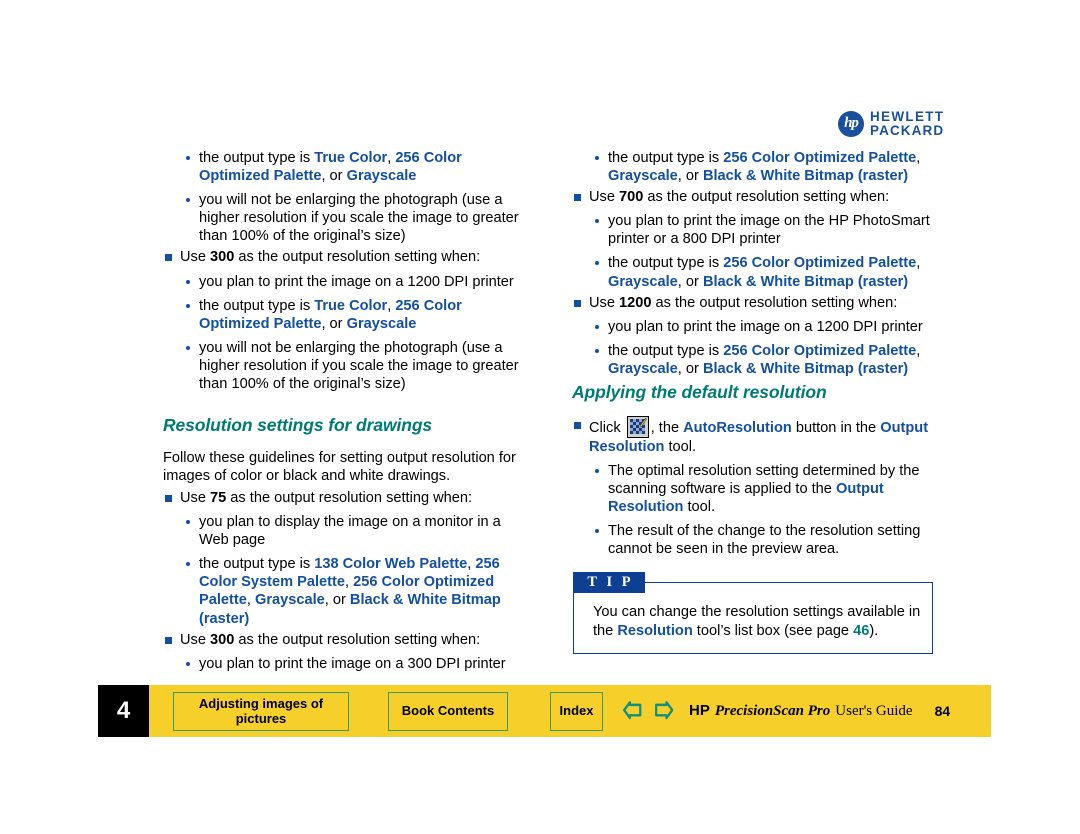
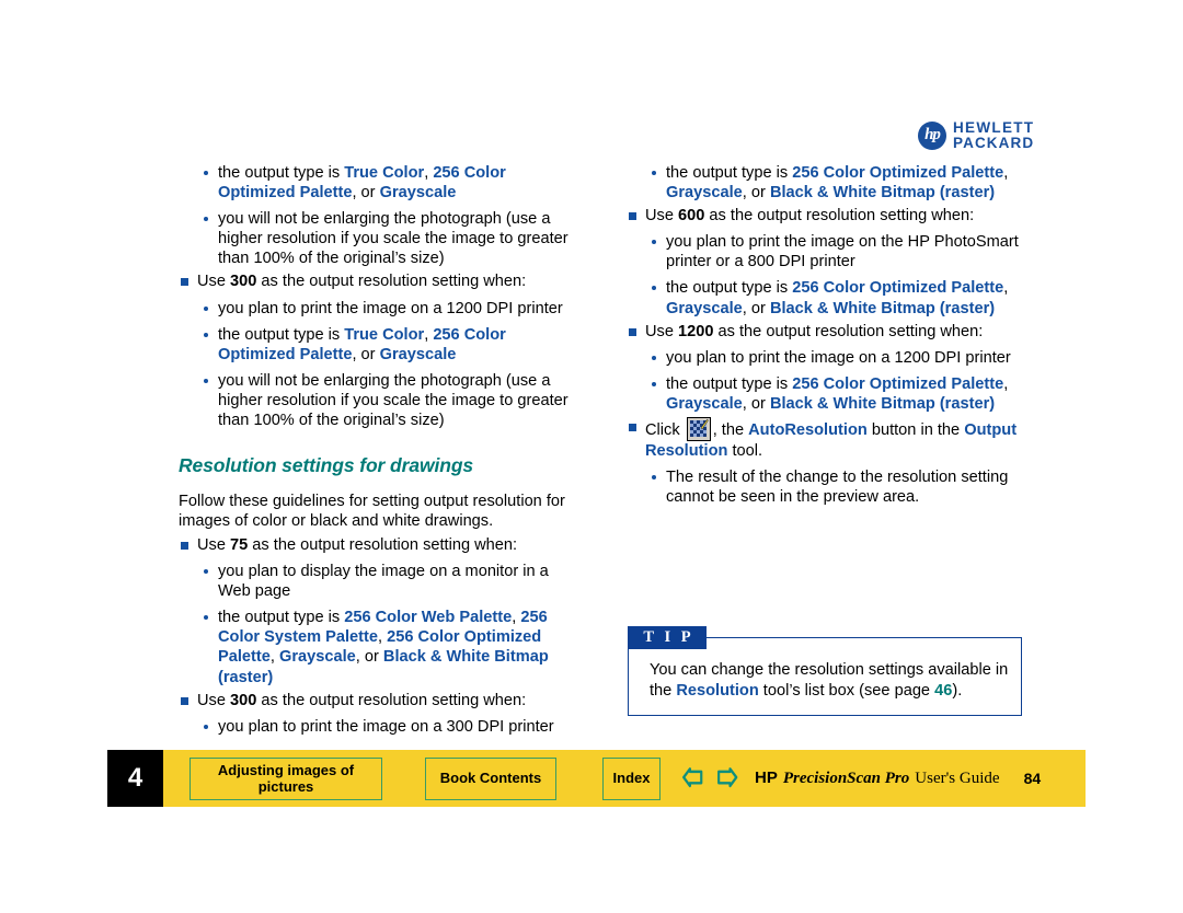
  hp
  HEWLETT
  PACKARD
  the output type is True Color, 256 Color Optimized Palette, or Grayscale
  you will not be enlarging the photograph (use a higher resolution if you scale the image to greater than 100% of the original’s size)
  Use 300 as the output resolution setting when:
  you plan to print the image on a 1200 DPI printer
  the output type is True Color, 256 Color Optimized Palette, or Grayscale
  you will not be enlarging the photograph (use a higher resolution if you scale the image to greater than 100% of the original’s size)
  Resolution settings for drawings
  Follow these guidelines for setting output resolution for images of color or black and white drawings.
  Use 75 as the output resolution setting when:
  you plan to display the image on a monitor in a Web page
- the output type is 138 Color Web Palette, 256 Color System Palette, 256 Color Optimized Palette, Grayscale, or Black & White Bitmap (raster)
+ the output type is 256 Color Web Palette, 256 Color System Palette, 256 Color Optimized Palette, Grayscale, or Black & White Bitmap (raster)
  Use 300 as the output resolution setting when:
  you plan to print the image on a 300 DPI printer
  the output type is 256 Color Optimized Palette, Grayscale, or Black & White Bitmap (raster)
- Use 700 as the output resolution setting when:
+ Use 600 as the output resolution setting when:
  you plan to print the image on the HP PhotoSmart printer or a 800 DPI printer
  the output type is 256 Color Optimized Palette, Grayscale, or Black & White Bitmap (raster)
  Use 1200 as the output resolution setting when:
  you plan to print the image on a 1200 DPI printer
  the output type is 256 Color Optimized Palette, Grayscale, or Black & White Bitmap (raster)
- Applying the default resolution
  Click , the AutoResolution button in the Output Resolution tool.
- The optimal resolution setting determined by the scanning software is applied to the Output Resolution tool.
  The result of the change to the resolution setting cannot be seen in the preview area.
  T I P
  You can change the resolution settings available in the Resolution tool’s list box (see page 46).
  4
  Adjusting images of pictures
  Book Contents
  Index
  HP
  PrecisionScan Pro
  User's Guide
  84
